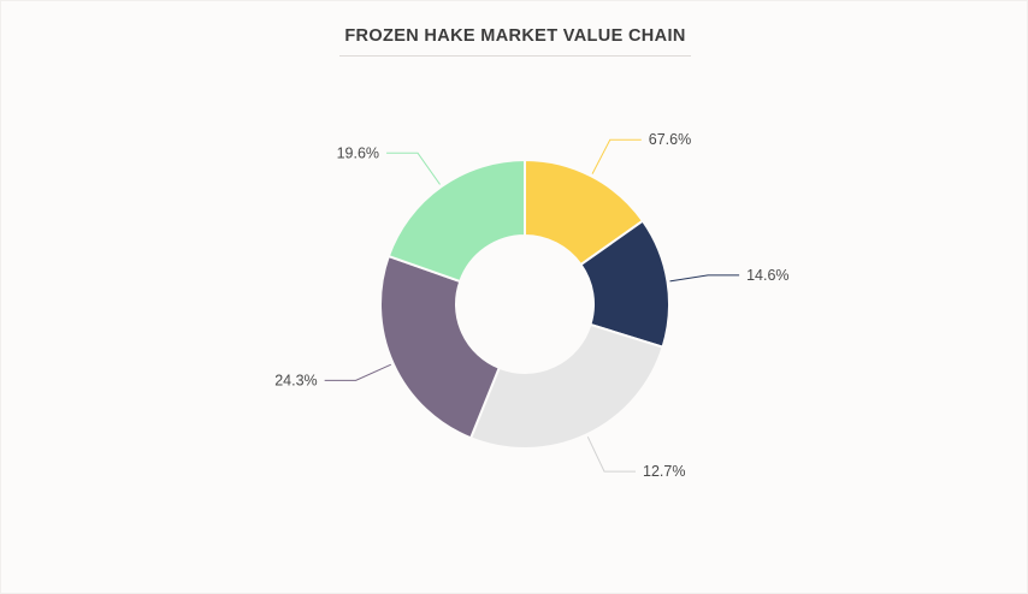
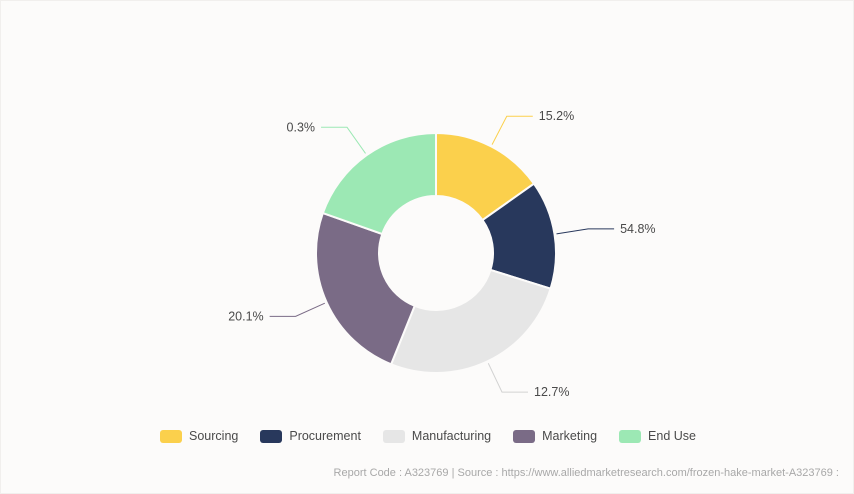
- FROZEN HAKE MARKET VALUE CHAIN
- 67.6%
+ 15.2%
- 14.6%
+ 54.8%
  12.7%
- 24.3%
+ 20.1%
- 19.6%
+ 0.3%
+ Sourcing
+ Procurement
+ Manufacturing
+ Marketing
+ End Use
+ Report Code : A323769 | Source : https://www.alliedmarketresearch.com/frozen-hake-market-A323769 :
